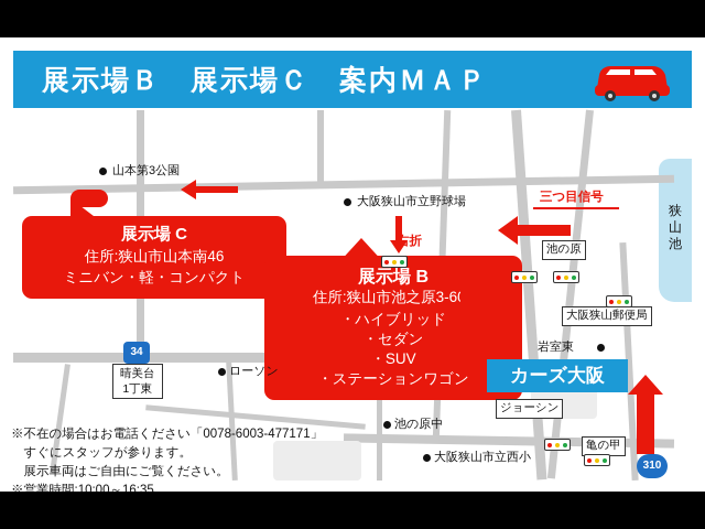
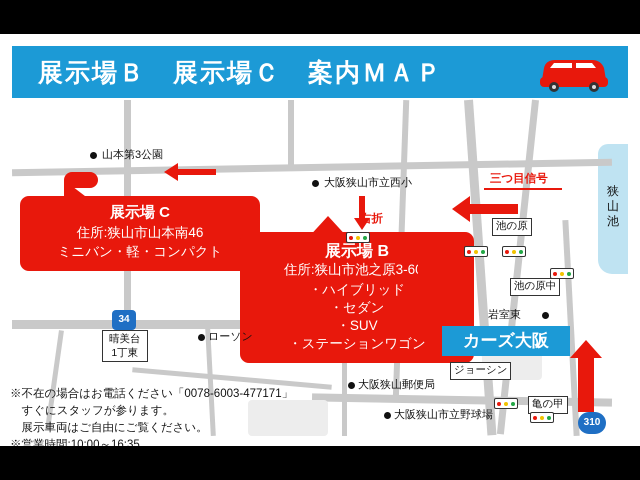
  展示場Ｂ 展示場Ｃ 案内ＭＡＰ
  狭
  山
  池
  展示場 C
  住所:狭山市山本南46
  ミニバン・軽・コンパクト
  展示場 B
  住所:狭山市池之原3-6
  ・ハイブリッド
  ・セダン
  ・SUV
  ・ステーションワゴン
  山本第3公園
- 大阪狭山市立野球場
+ 大阪狭山市立西小
  池の原
- 大阪狭山郵便局
+ 池の原中
  岩室東
  ローソン
  晴美台
  1丁東
  ジョーシン
- 池の原中
+ 大阪狭山郵便局
  亀の甲
- 大阪狭山市立西小
+ 大阪狭山市立野球場
  三つ目信号
  34
  310
  カーズ大阪
  ※不在の場合はお電話ください「0078-6003-477171」
  すぐにスタッフが参ります。
  展示車両はご自由にご覧ください。
  ※営業時間:10:00～16:35
